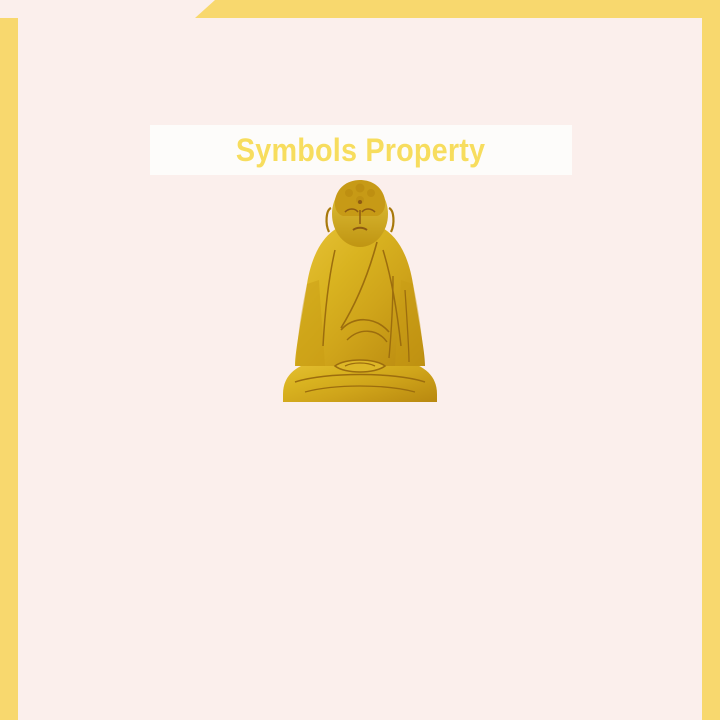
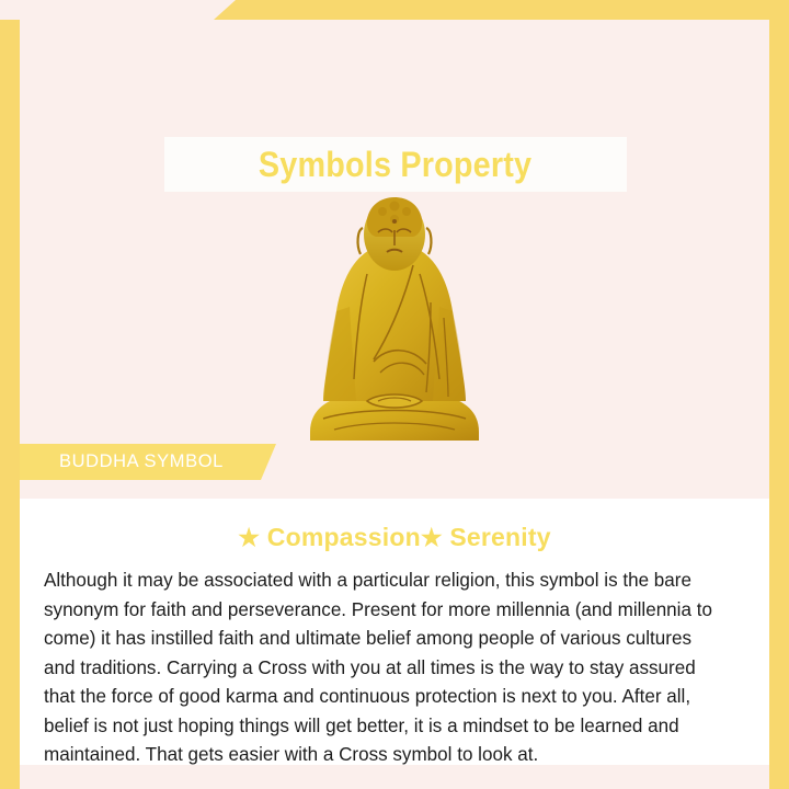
  Symbols Property
+ BUDDHA SYMBOL
+ ★ Compassion★ Serenity
+ Although it may be associated with a particular religion, this symbol is the bare synonym for faith and perseverance. Present for more millennia (and millennia to come) it has instilled faith and ultimate belief among people of various cultures and traditions. Carrying a Cross with you at all times is the way to stay assured that the force of good karma and continuous protection is next to you. After all, belief is not just hoping things will get better, it is a mindset to be learned and maintained. That gets easier with a Cross symbol to look at.
